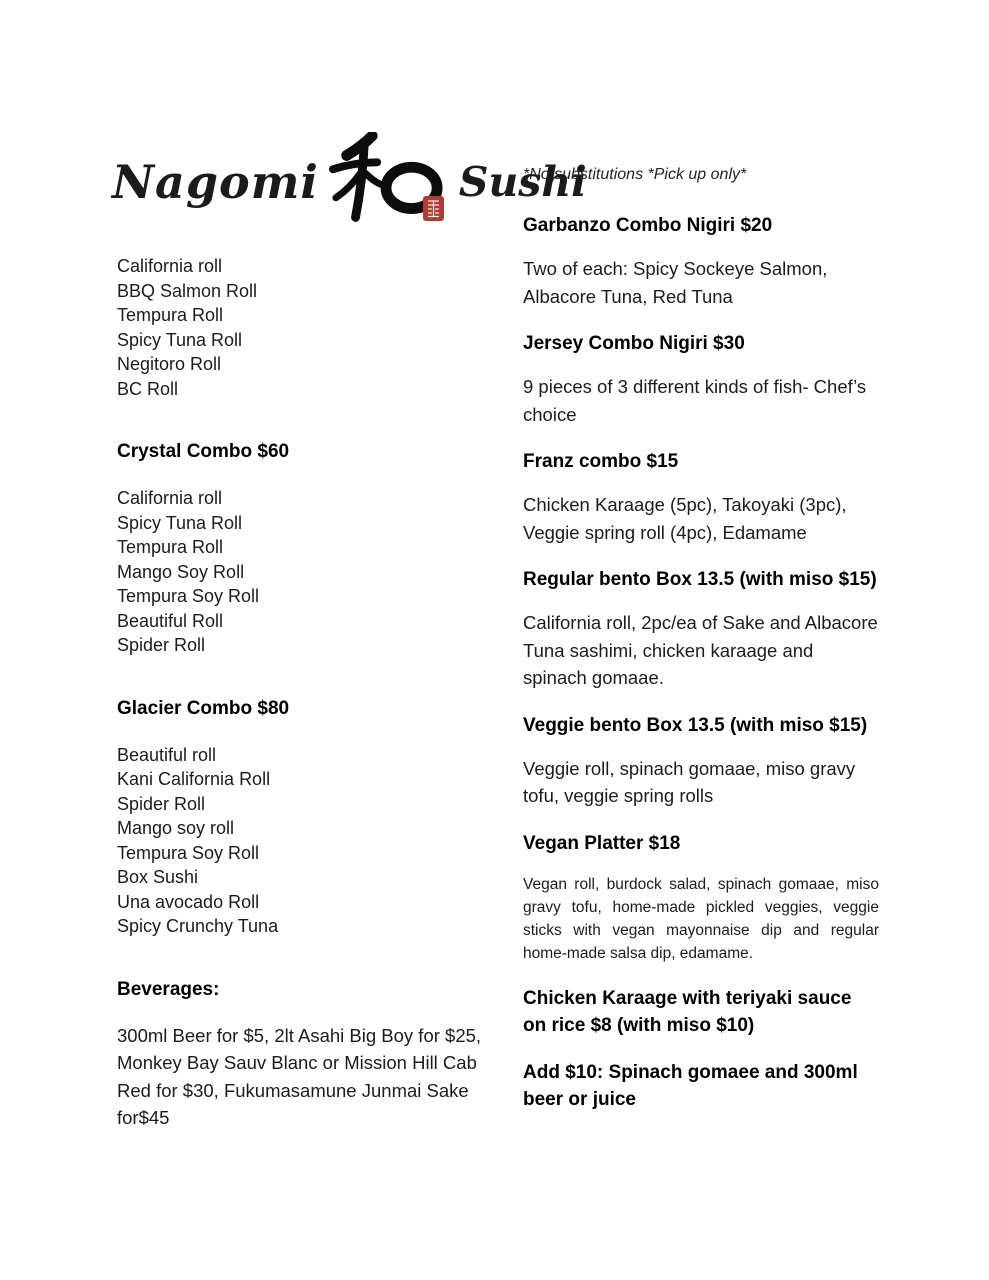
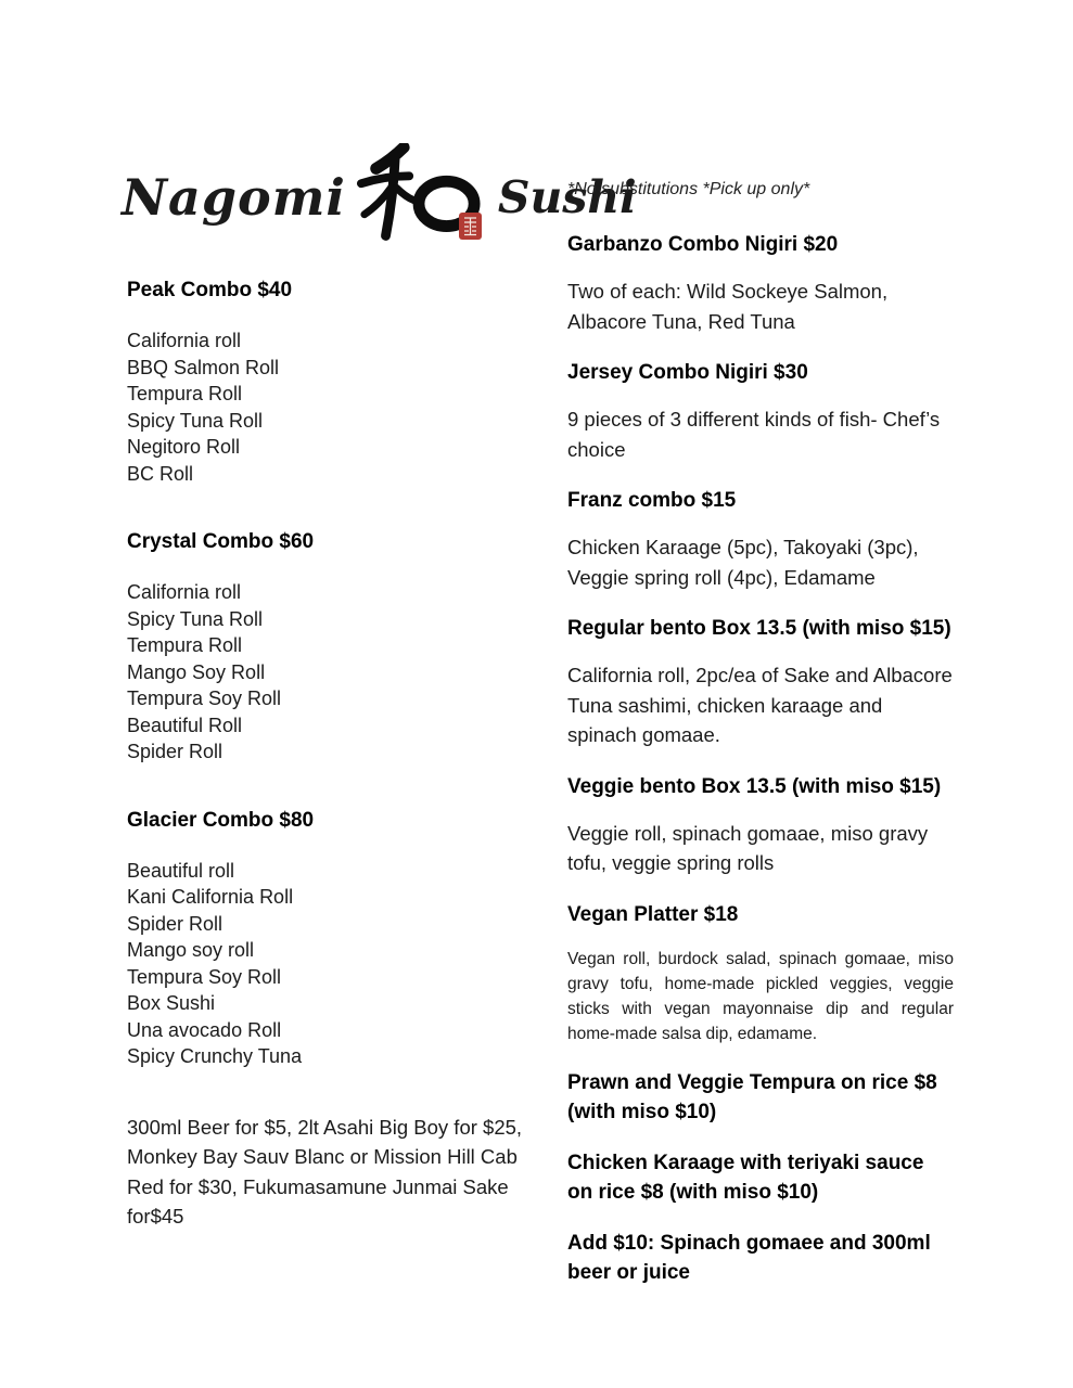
  Nagomi
  Sushi
+ Peak Combo $40
  California roll
  BBQ Salmon Roll
  Tempura Roll
  Spicy Tuna Roll
  Negitoro Roll
  BC Roll
  Crystal Combo $60
  California roll
  Spicy Tuna Roll
  Tempura Roll
  Mango Soy Roll
  Tempura Soy Roll
  Beautiful Roll
  Spider Roll
  Glacier Combo $80
  Beautiful roll
  Kani California Roll
  Spider Roll
  Mango soy roll
  Tempura Soy Roll
  Box Sushi
  Una avocado Roll
  Spicy Crunchy Tuna
- Beverages:
  300ml Beer for $5, 2lt Asahi Big Boy for $25, Monkey Bay Sauv Blanc or Mission Hill Cab Red for $30, Fukumasamune Junmai Sake for$45
  *No substitutions *Pick up only*
  Garbanzo Combo Nigiri $20
- Two of each: Spicy Sockeye Salmon, Albacore Tuna, Red Tuna
+ Two of each: Wild Sockeye Salmon, Albacore Tuna, Red Tuna
  Jersey Combo Nigiri $30
  9 pieces of 3 different kinds of fish- Chef’s choice
  Franz combo $15
  Chicken Karaage (5pc), Takoyaki (3pc), Veggie spring roll (4pc), Edamame
  Regular bento Box 13.5 (with miso $15)
  California roll, 2pc/ea of Sake and Albacore Tuna sashimi, chicken karaage and spinach gomaae.
  Veggie bento Box 13.5 (with miso $15)
  Veggie roll, spinach gomaae, miso gravy tofu, veggie spring rolls
  Vegan Platter $18
  Vegan roll, burdock salad, spinach gomaae, miso gravy tofu, home-made pickled veggies, veggie sticks with vegan mayonnaise dip and regular home-made salsa dip, edamame.
+ Prawn and Veggie Tempura on rice $8 (with miso $10)
  Chicken Karaage with teriyaki sauce on rice $8 (with miso $10)
  Add $10: Spinach gomaee and 300ml beer or juice
